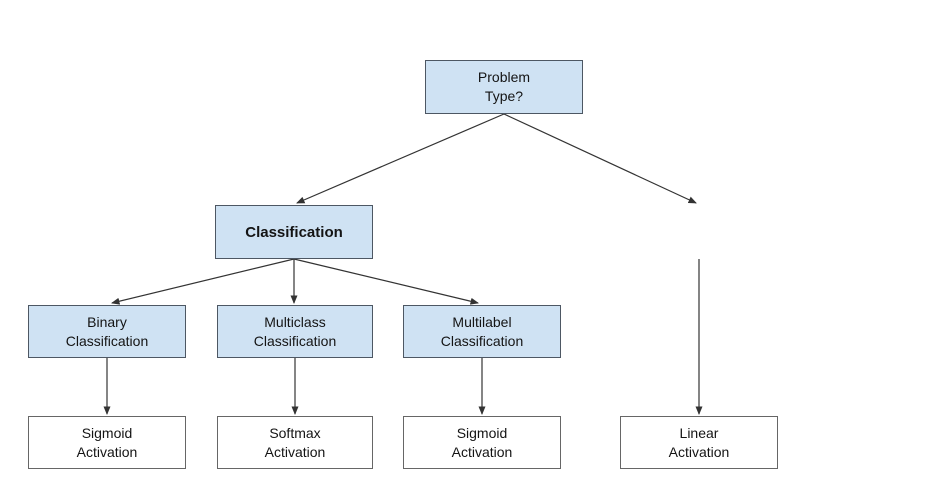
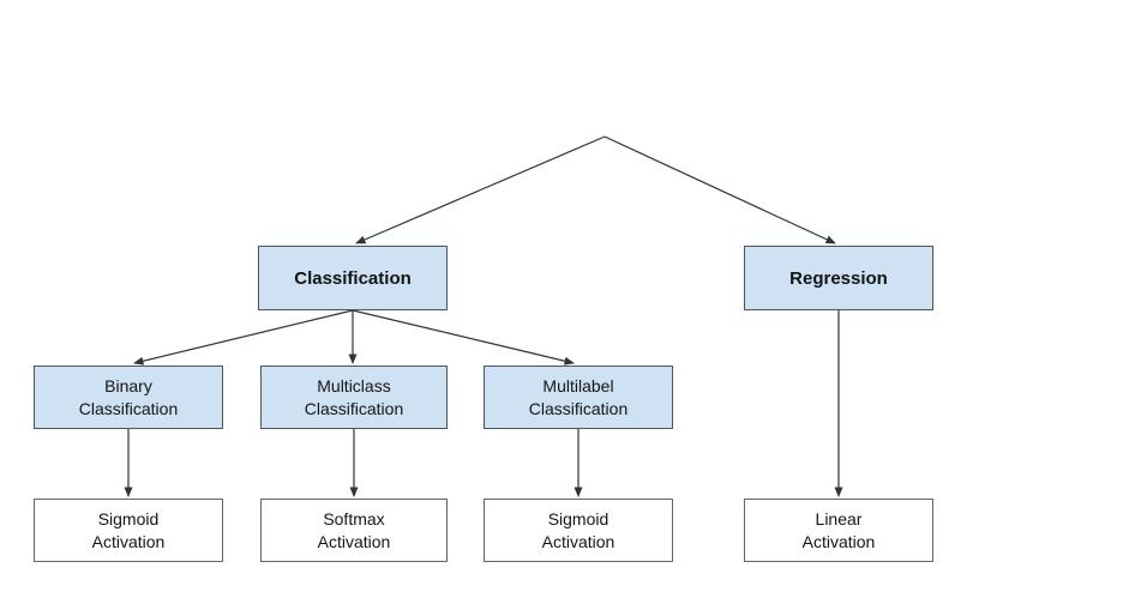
- Problem
- Type?
  Classification
+ Regression
  Binary
  Classification
  Multiclass
  Classification
  Multilabel
  Classification
  Sigmoid
  Activation
  Softmax
  Activation
  Sigmoid
  Activation
  Linear
  Activation
